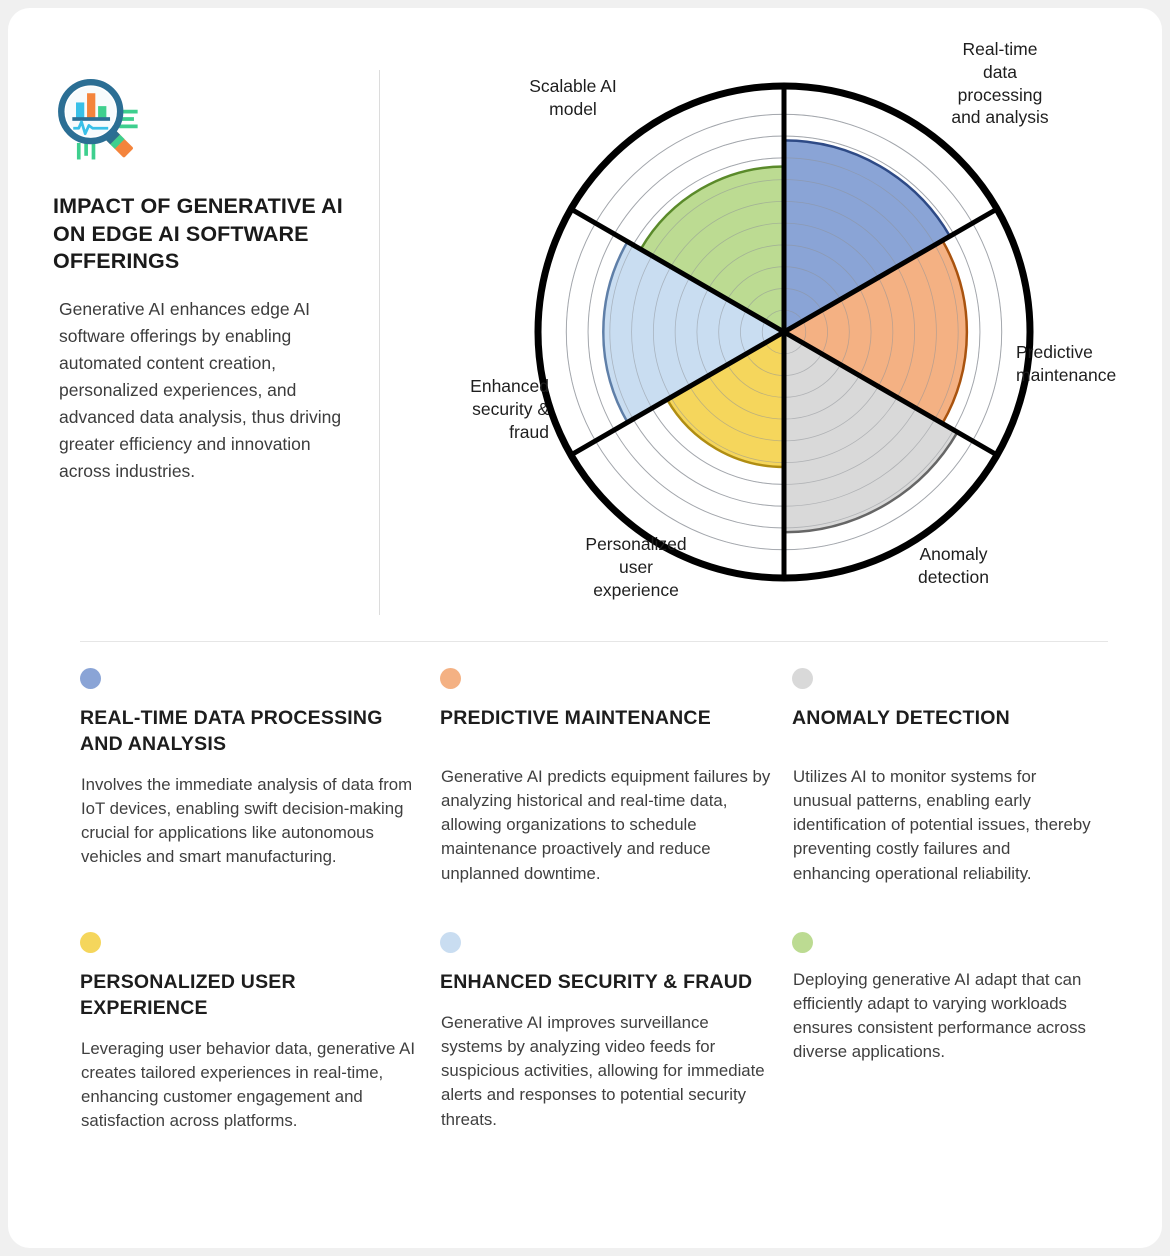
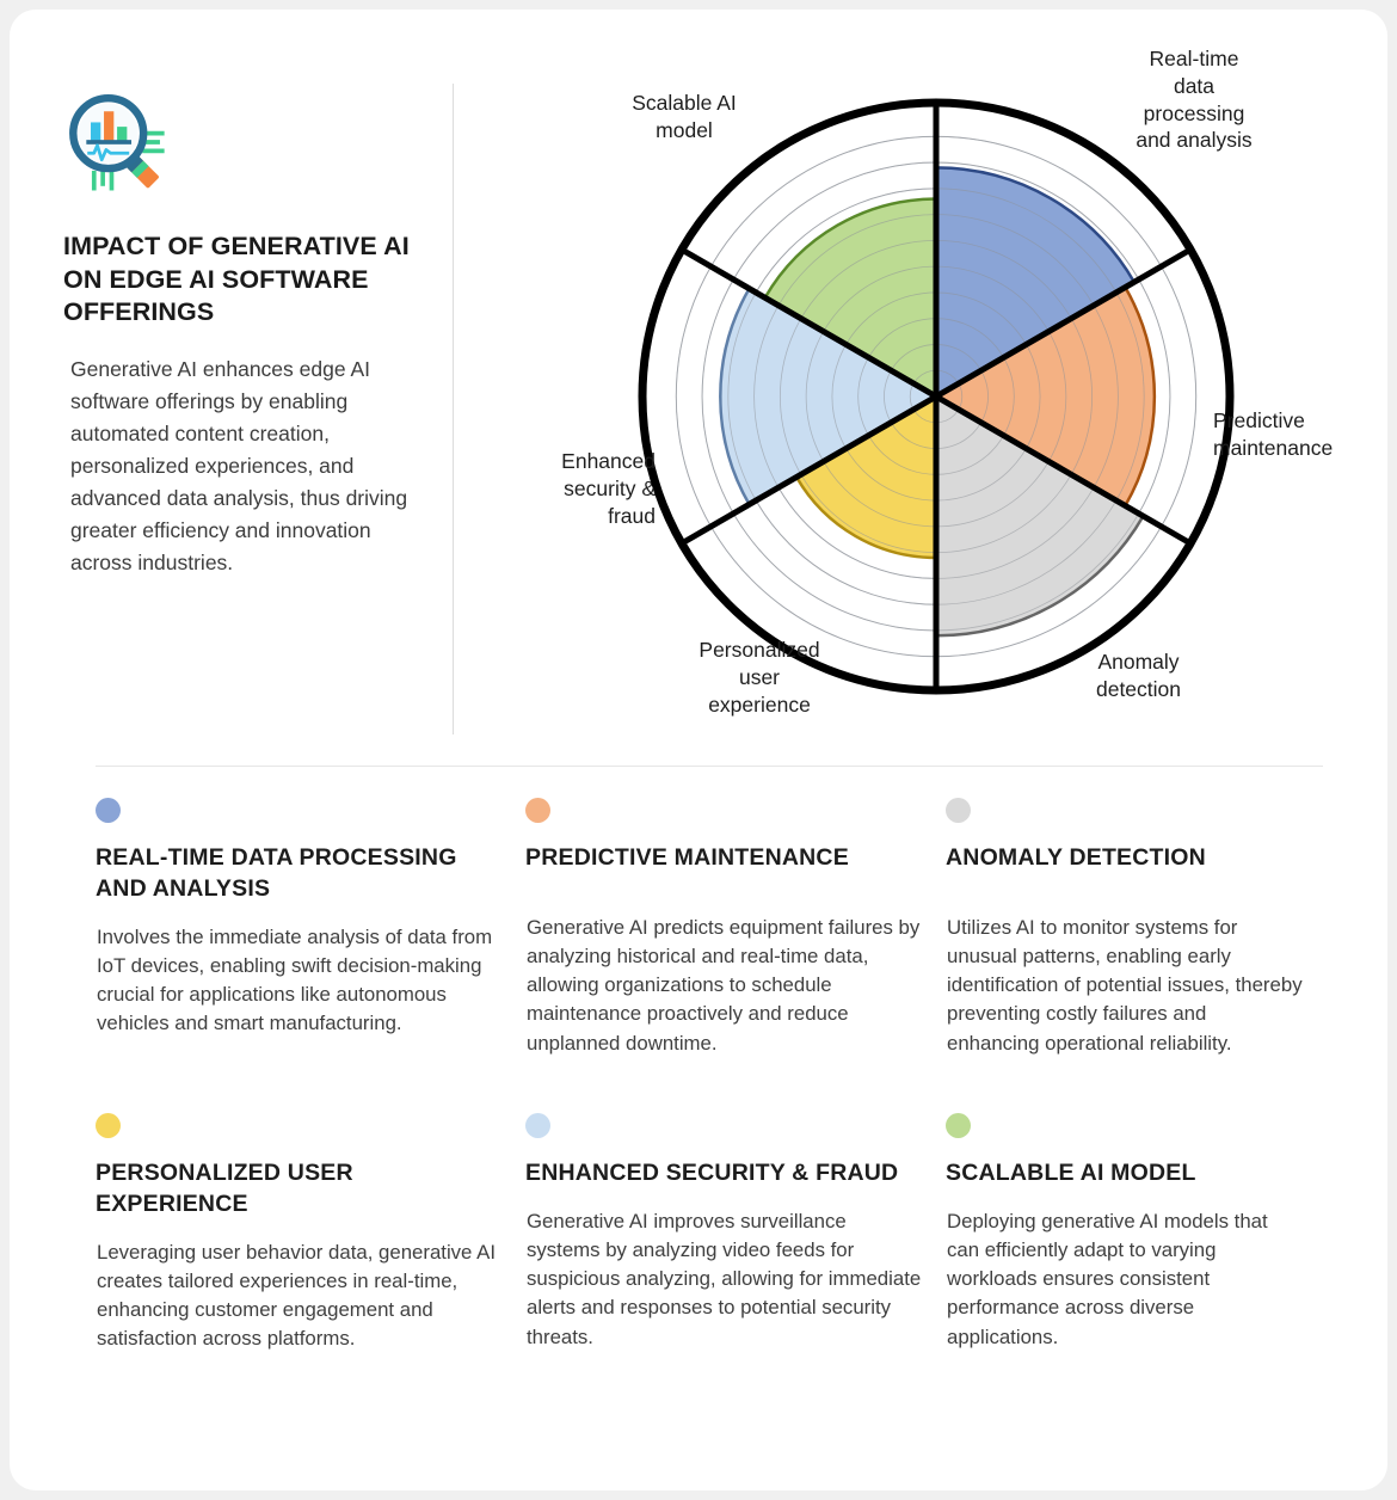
  IMPACT OF GENERATIVE AI ON EDGE AI SOFTWARE OFFERINGS
  Generative AI enhances edge AI software offerings by enabling automated content creation, personalized experiences, and advanced data analysis, thus driving greater efficiency and innovation across industries.
  Real-time
  data
  processing
  and analysis
  Predictive
  maintenance
  Anomaly
  detection
  Personalized
  user
  experience
  Enhanced
  security &
  fraud
  Scalable AI
  model
  REAL-TIME DATA PROCESSING AND ANALYSIS
  Involves the immediate analysis of data from IoT devices, enabling swift decision-making crucial for applications like autonomous vehicles and smart manufacturing.
  PREDICTIVE MAINTENANCE
  Generative AI predicts equipment failures by analyzing historical and real-time data, allowing organizations to schedule maintenance proactively and reduce unplanned downtime.
  ANOMALY DETECTION
  Utilizes AI to monitor systems for unusual patterns, enabling early identification of potential issues, thereby preventing costly failures and enhancing operational reliability.
  PERSONALIZED USER EXPERIENCE
  Leveraging user behavior data, generative AI creates tailored experiences in real-time, enhancing customer engagement and satisfaction across platforms.
  ENHANCED SECURITY & FRAUD
- Generative AI improves surveillance systems by analyzing video feeds for suspicious activities, allowing for immediate alerts and responses to potential security threats.
+ Generative AI improves surveillance systems by analyzing video feeds for suspicious analyzing, allowing for immediate alerts and responses to potential security threats.
+ SCALABLE AI MODEL
- Deploying generative AI adapt that can efficiently adapt to varying workloads ensures consistent performance across diverse applications.
+ Deploying generative AI models that can efficiently adapt to varying workloads ensures consistent performance across diverse applications.
